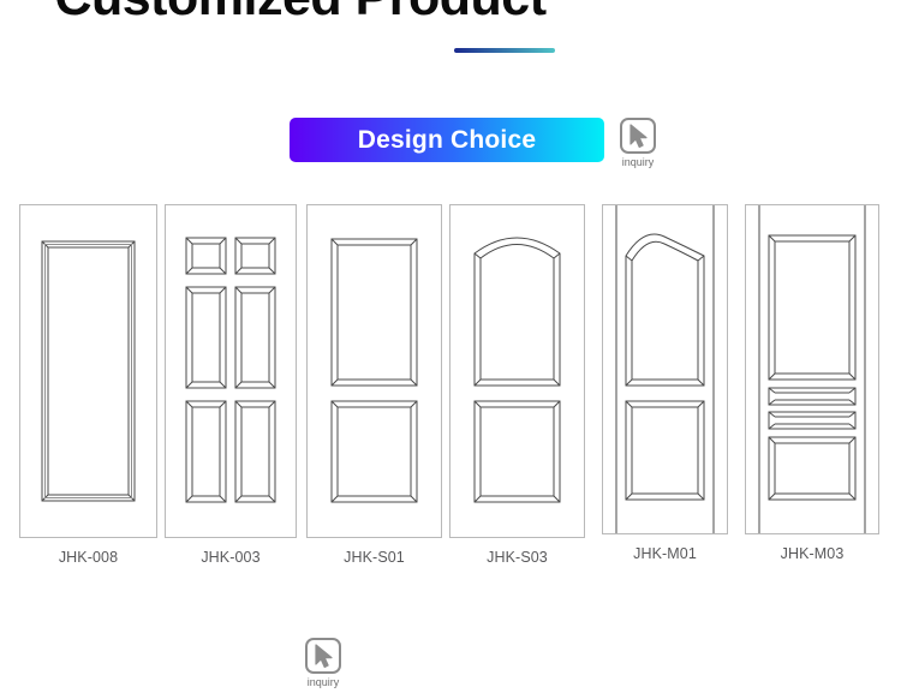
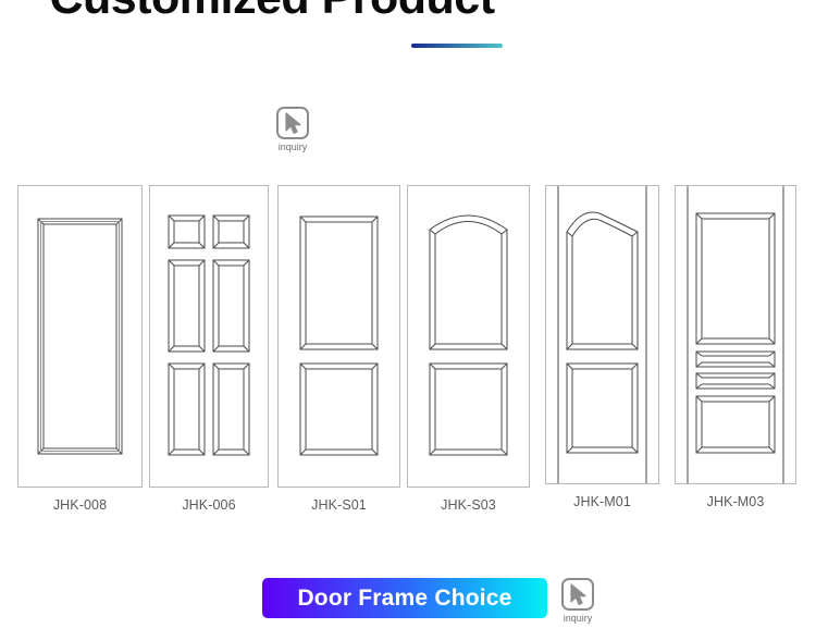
- Design Choice
  inquiry
  JHK-008
- JHK-003
+ JHK-006
  JHK-S01
  JHK-S03
  JHK-M01
  JHK-M03
+ Door Frame Choice
  inquiry
